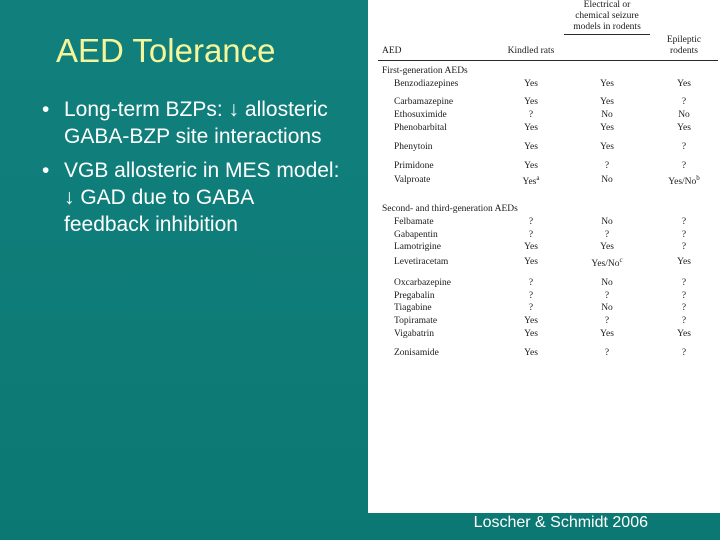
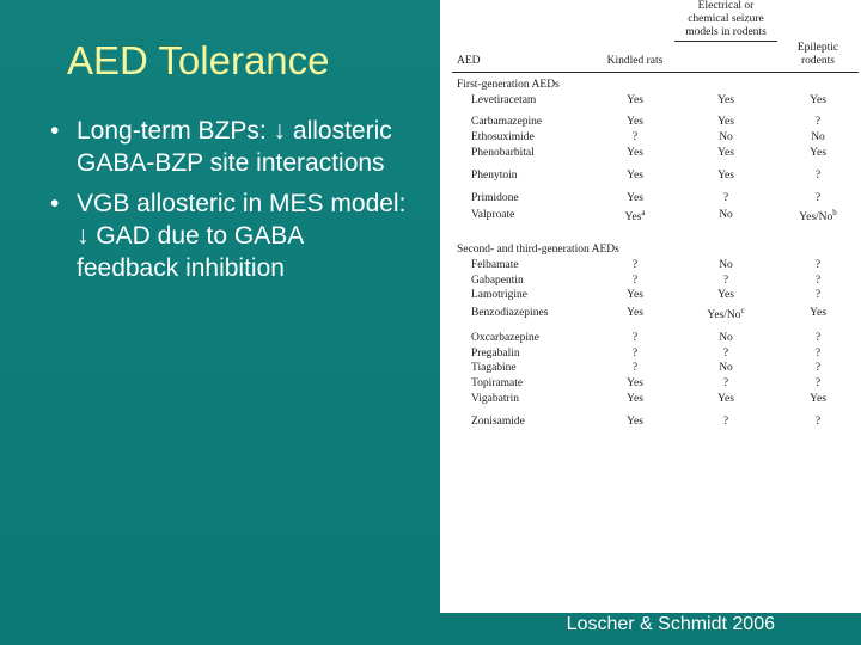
  AED Tolerance
  •
  Long-term BZPs: ↓ allosteric GABA-BZP site interactions
  •
  VGB allosteric in MES model: ↓ GAD due to GABA feedback inhibition
  		Electrical or chemical seizure models in rodents
  AED	Kindled rats		Epileptic rodents
  First-generation AEDs
- Benzodiazepines	Yes	Yes	Yes
+ Levetiracetam	Yes	Yes	Yes
  Carbamazepine	Yes	Yes	?
  Ethosuximide	?	No	No
  Phenobarbital	Yes	Yes	Yes
  Phenytoin	Yes	Yes	?
  Primidone	Yes	?	?
  Valproate	Yesa	No	Yes/Nob
  Second- and third-generation AEDs
  Felbamate	?	No	?
  Gabapentin	?	?	?
  Lamotrigine	Yes	Yes	?
- Levetiracetam	Yes	Yes/No	Yes
+ Benzodiazepines	Yes	Yes/No	Yes
  Oxcarbazepine	?	No	?
  Pregabalin	?	?	?
  Tiagabine	?	No	?
  Topiramate	Yes	?	?
  Vigabatrin	Yes	Yes	Yes
  Zonisamide	Yes	?	?
  Loscher & Schmidt 2006
